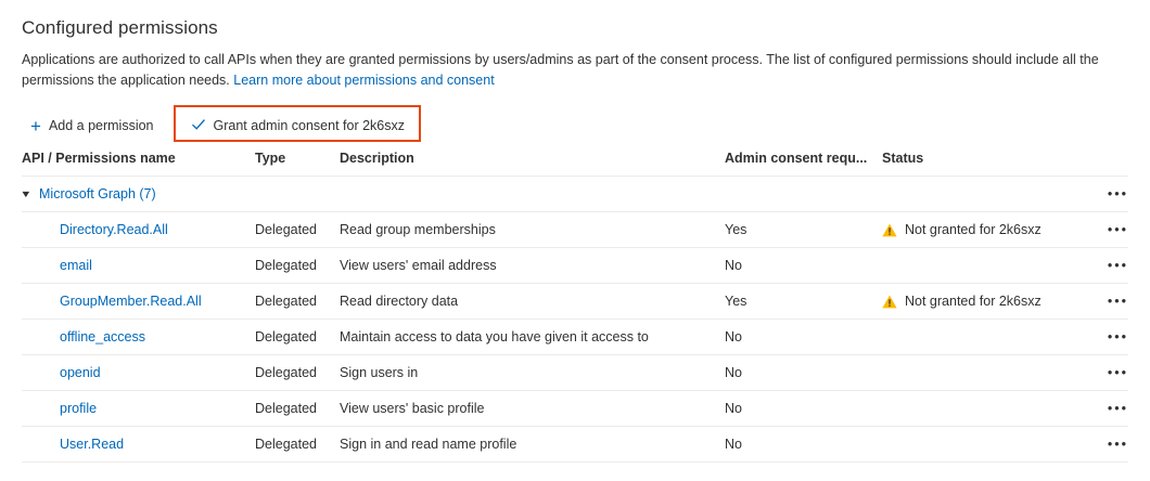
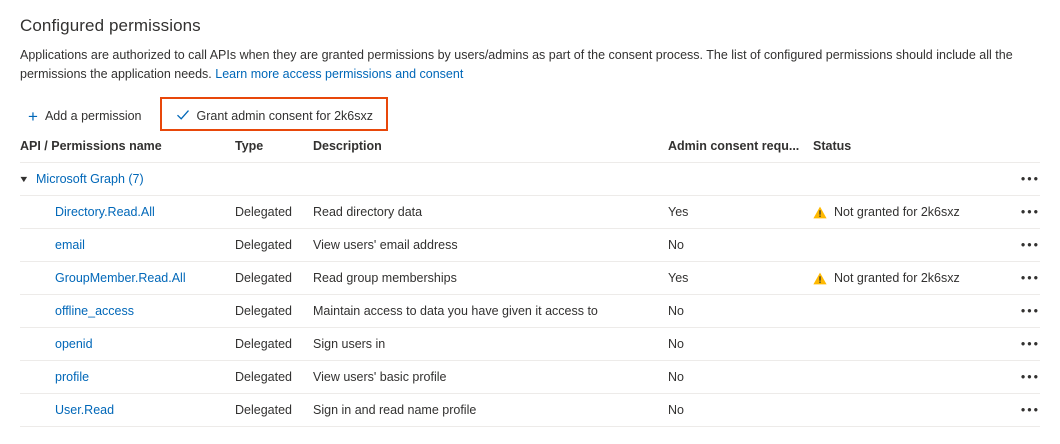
  Configured permissions
- Applications are authorized to call APIs when they are granted permissions by users/admins as part of the consent process. The list of configured permissions should include all the permissions the application needs. Learn more about permissions and consent
+ Applications are authorized to call APIs when they are granted permissions by users/admins as part of the consent process. The list of configured permissions should include all the permissions the application needs. Learn more access permissions and consent
  +
  Add a permission
  Grant admin consent for 2k6sxz
  API / Permissions name	Type	Description	Admin consent requ...	Status
  ▼ Microsoft Graph (7)	•••
- Directory.Read.All	Delegated	Read group memberships	Yes	Not granted for 2k6sxz	•••
+ Directory.Read.All	Delegated	Read directory data	Yes	Not granted for 2k6sxz	•••
  email	Delegated	View users' email address	No		•••
- GroupMember.Read.All	Delegated	Read directory data	Yes	Not granted for 2k6sxz	•••
+ GroupMember.Read.All	Delegated	Read group memberships	Yes	Not granted for 2k6sxz	•••
  offline_access	Delegated	Maintain access to data you have given it access to	No		•••
  openid	Delegated	Sign users in	No		•••
  profile	Delegated	View users' basic profile	No		•••
  User.Read	Delegated	Sign in and read name profile	No		•••
